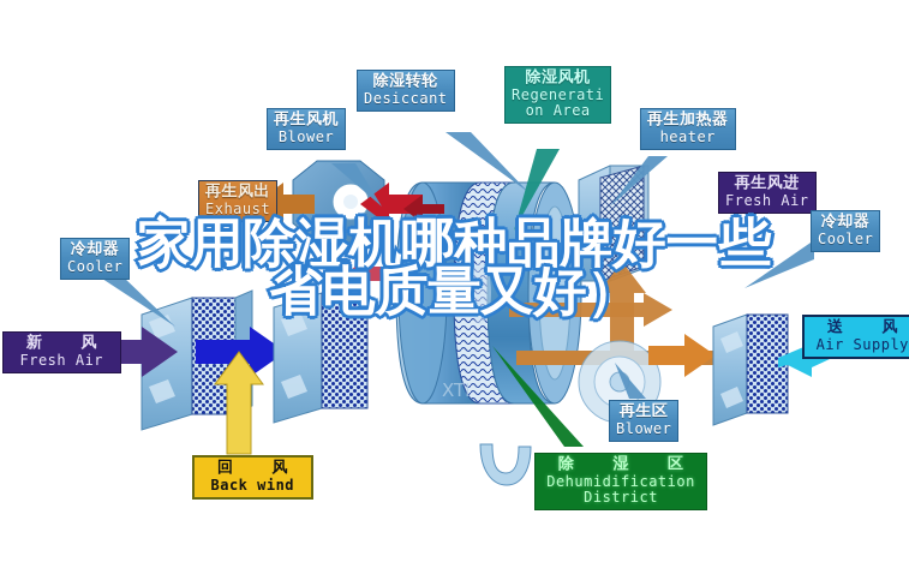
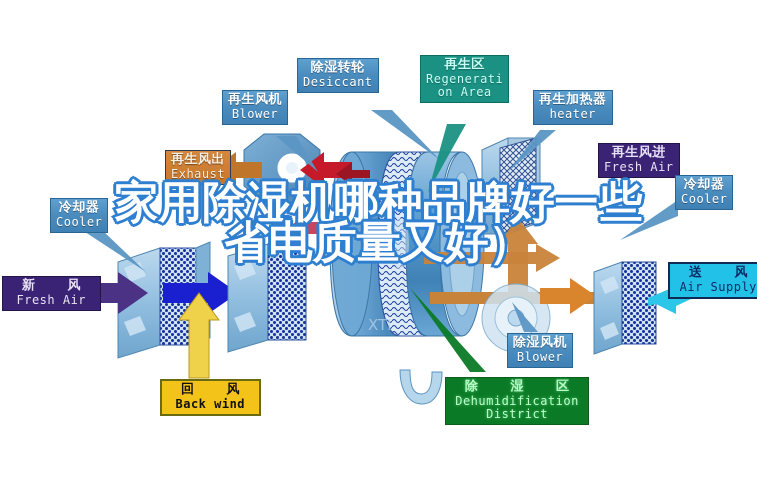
  XTI
  除湿转轮
  Desiccant
  再生风机
  Blower
- 除湿风机
+ 再生区
  Regenerati
  on Area
  再生加热器
  heater
  再生风进
  Fresh Air
  冷却器
  Cooler
  再生风出
  Exhaust
  冷却器
  Cooler
  新 风
  Fresh Air
  回 风
  Back wind
- 再生区
+ 除湿风机
  Blower
  除 湿 区
  Dehumidification
  District
  送 风
  Air Supply
  家用除湿机哪种品牌好一些
  省电质量又好）
